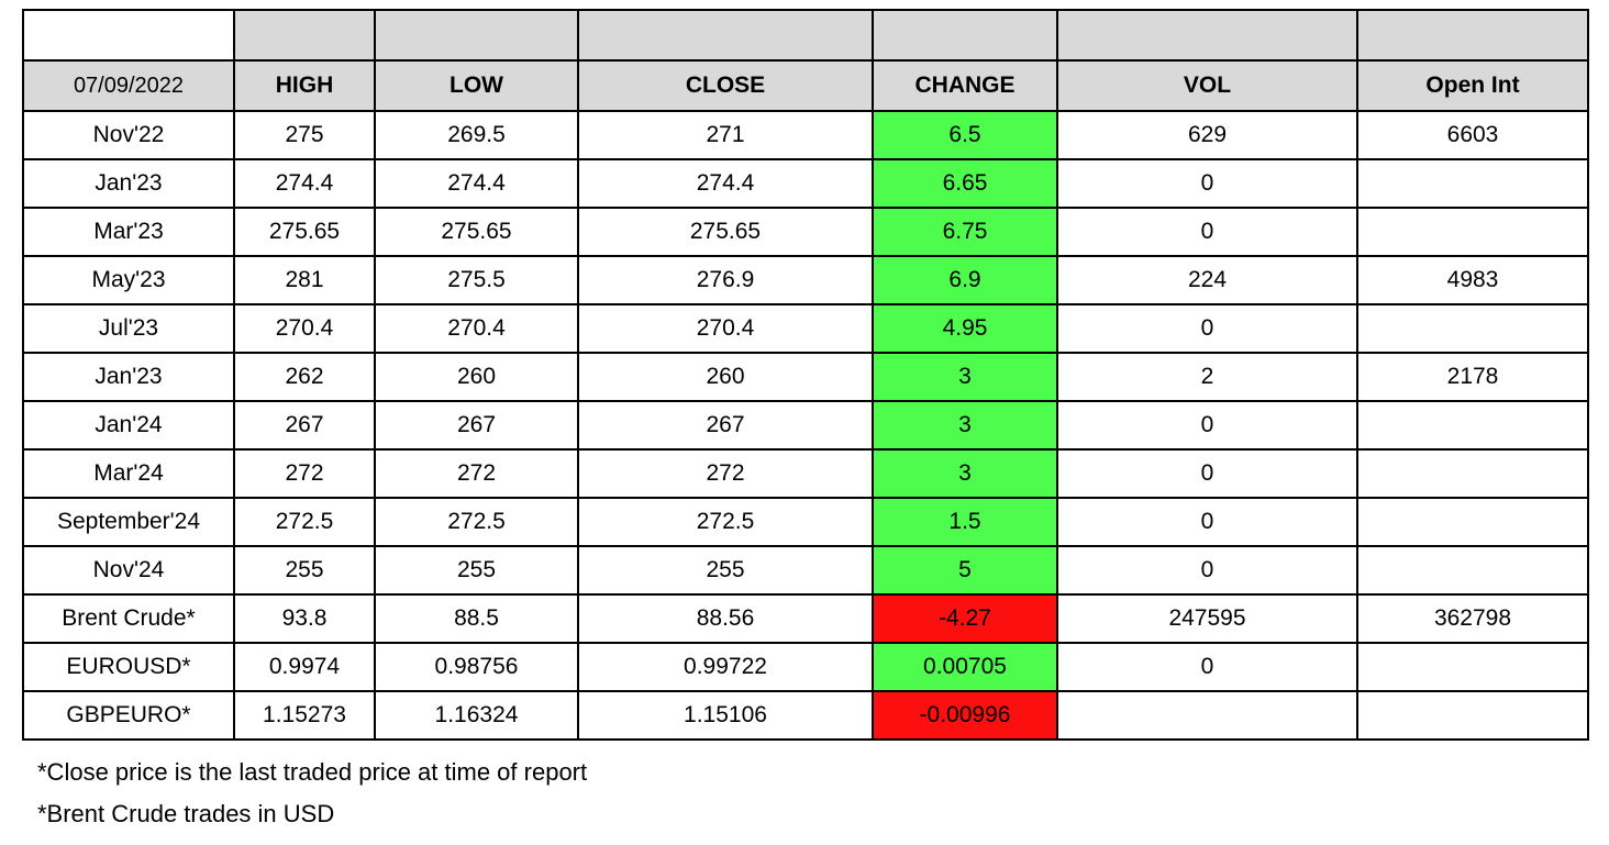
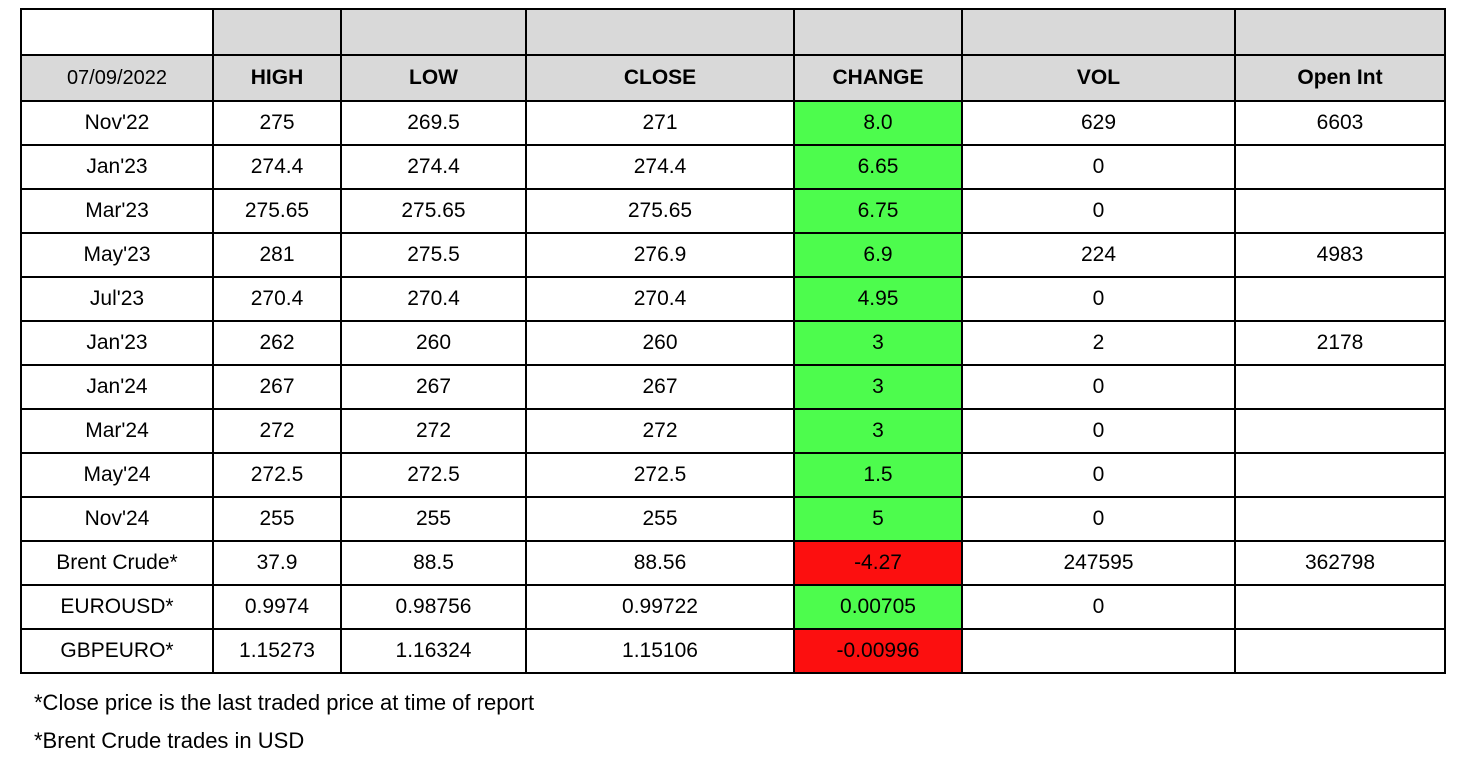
  07/09/2022	HIGH	LOW	CLOSE	CHANGE	VOL	Open Int
- Nov'22	275	269.5	271	6.5	629	6603
+ Nov'22	275	269.5	271	8.0	629	6603
  Jan'23	274.4	274.4	274.4	6.65	0
  Mar'23	275.65	275.65	275.65	6.75	0
  May'23	281	275.5	276.9	6.9	224	4983
  Jul'23	270.4	270.4	270.4	4.95	0
  Jan'23	262	260	260	3	2	2178
  Jan'24	267	267	267	3	0
  Mar'24	272	272	272	3	0
- September'24	272.5	272.5	272.5	1.5	0
+ May'24	272.5	272.5	272.5	1.5	0
  Nov'24	255	255	255	5	0
- Brent Crude*	93.8	88.5	88.56	-4.27	247595	362798
+ Brent Crude*	37.9	88.5	88.56	-4.27	247595	362798
  EUROUSD*	0.9974	0.98756	0.99722	0.00705	0
  GBPEURO*	1.15273	1.16324	1.15106	-0.00996
  *Close price is the last traded price at time of report
  *Brent Crude trades in USD
